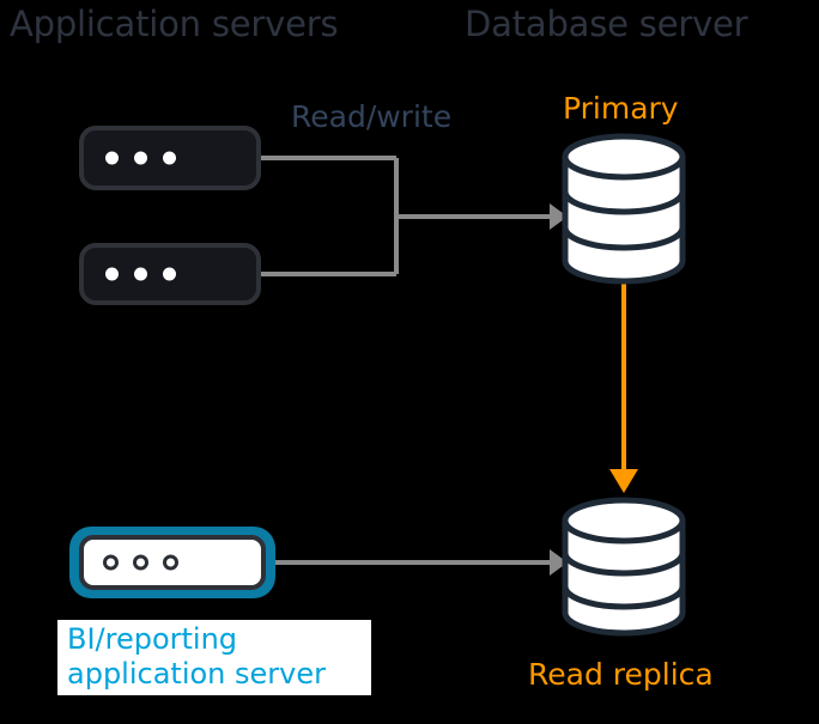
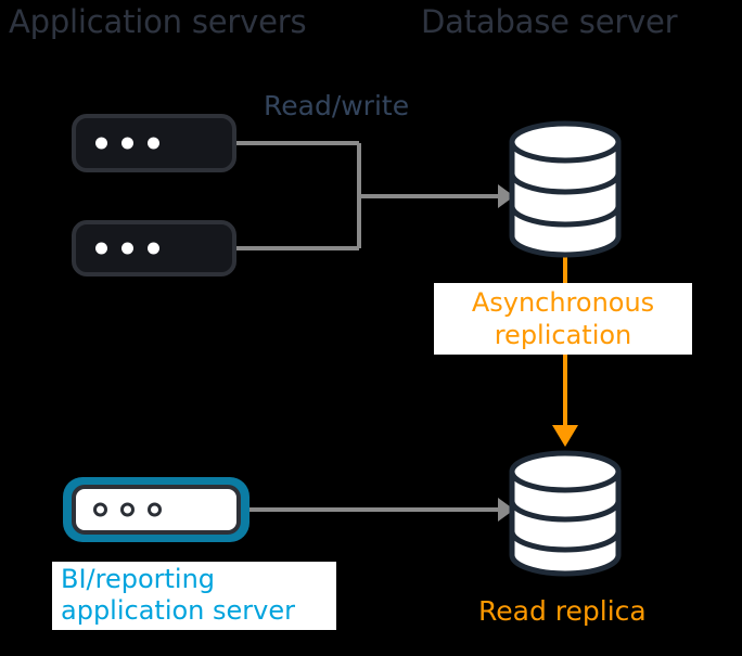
  Application servers
  Database server
  Read/write
- Primary
  Read replica
+ Asynchronous
+ replication
  BI/reporting
  application server
